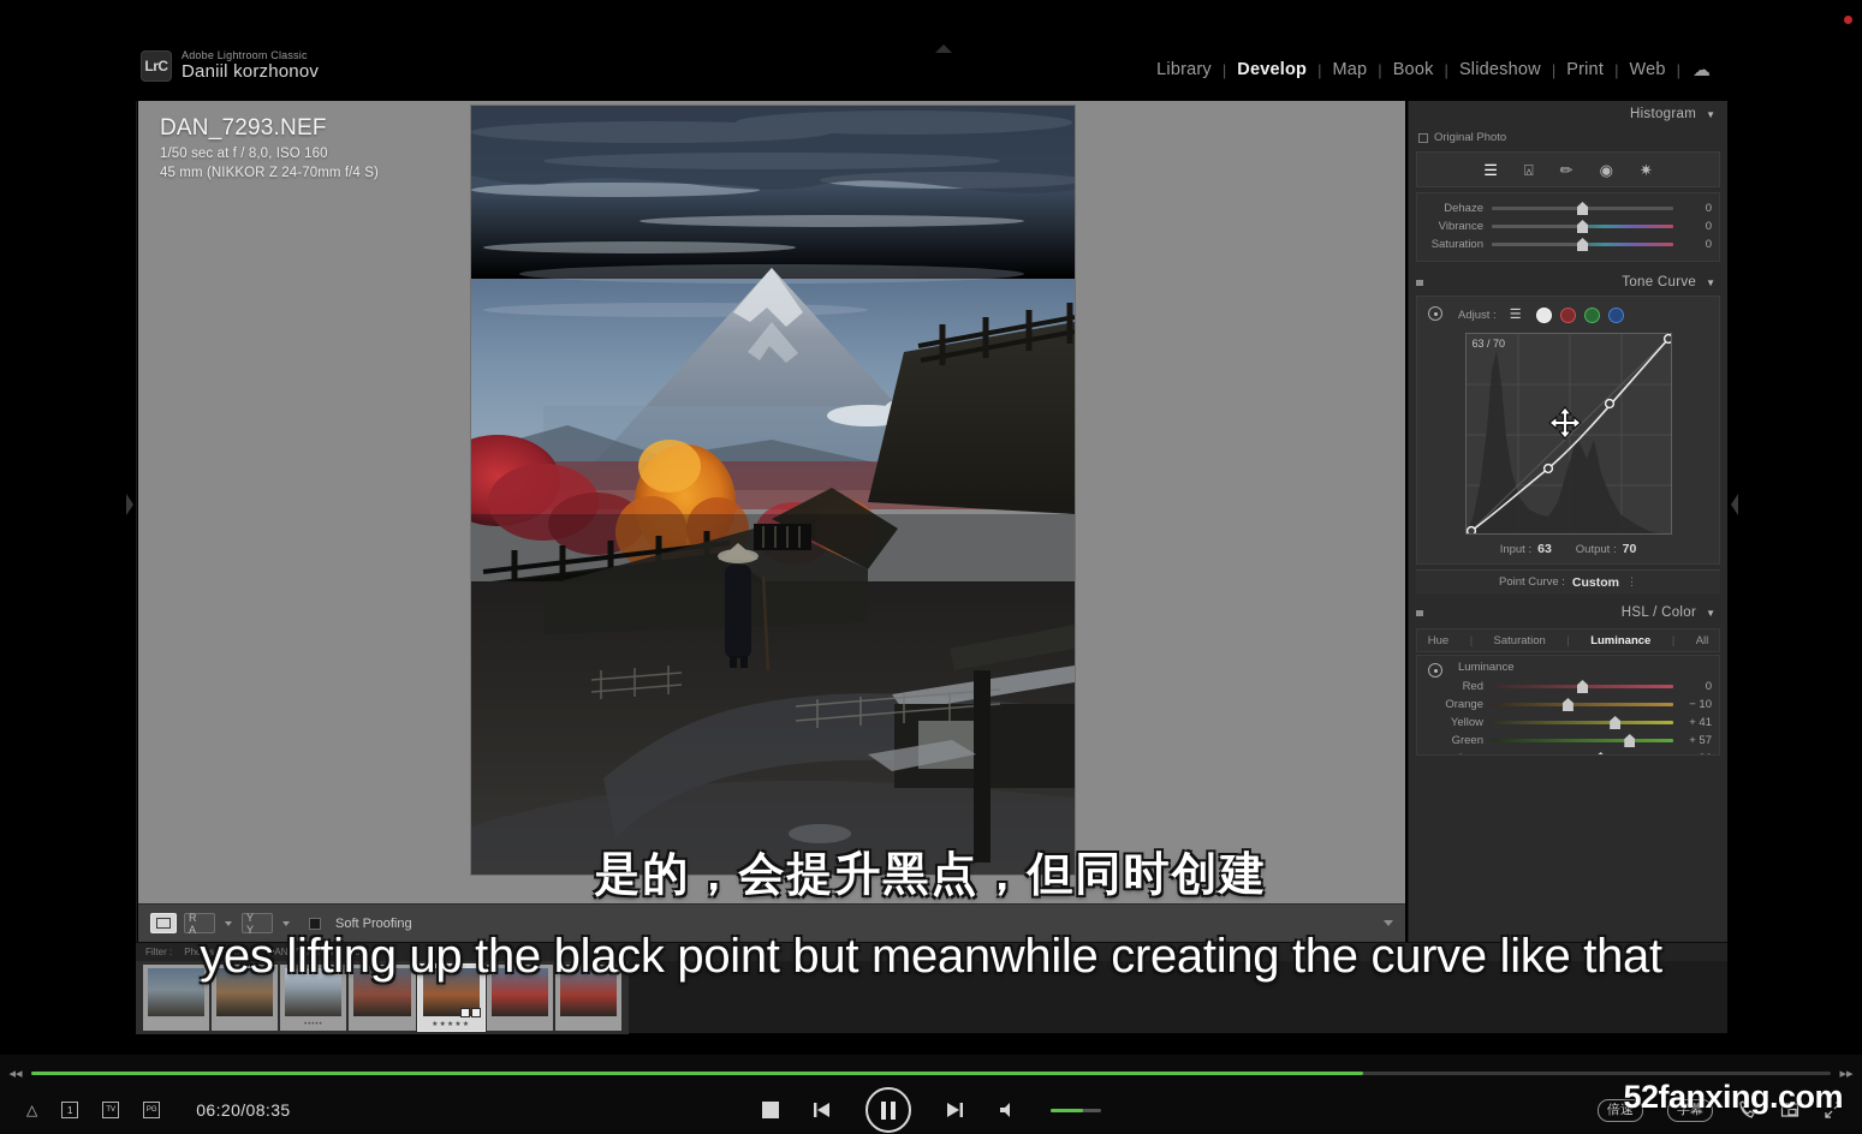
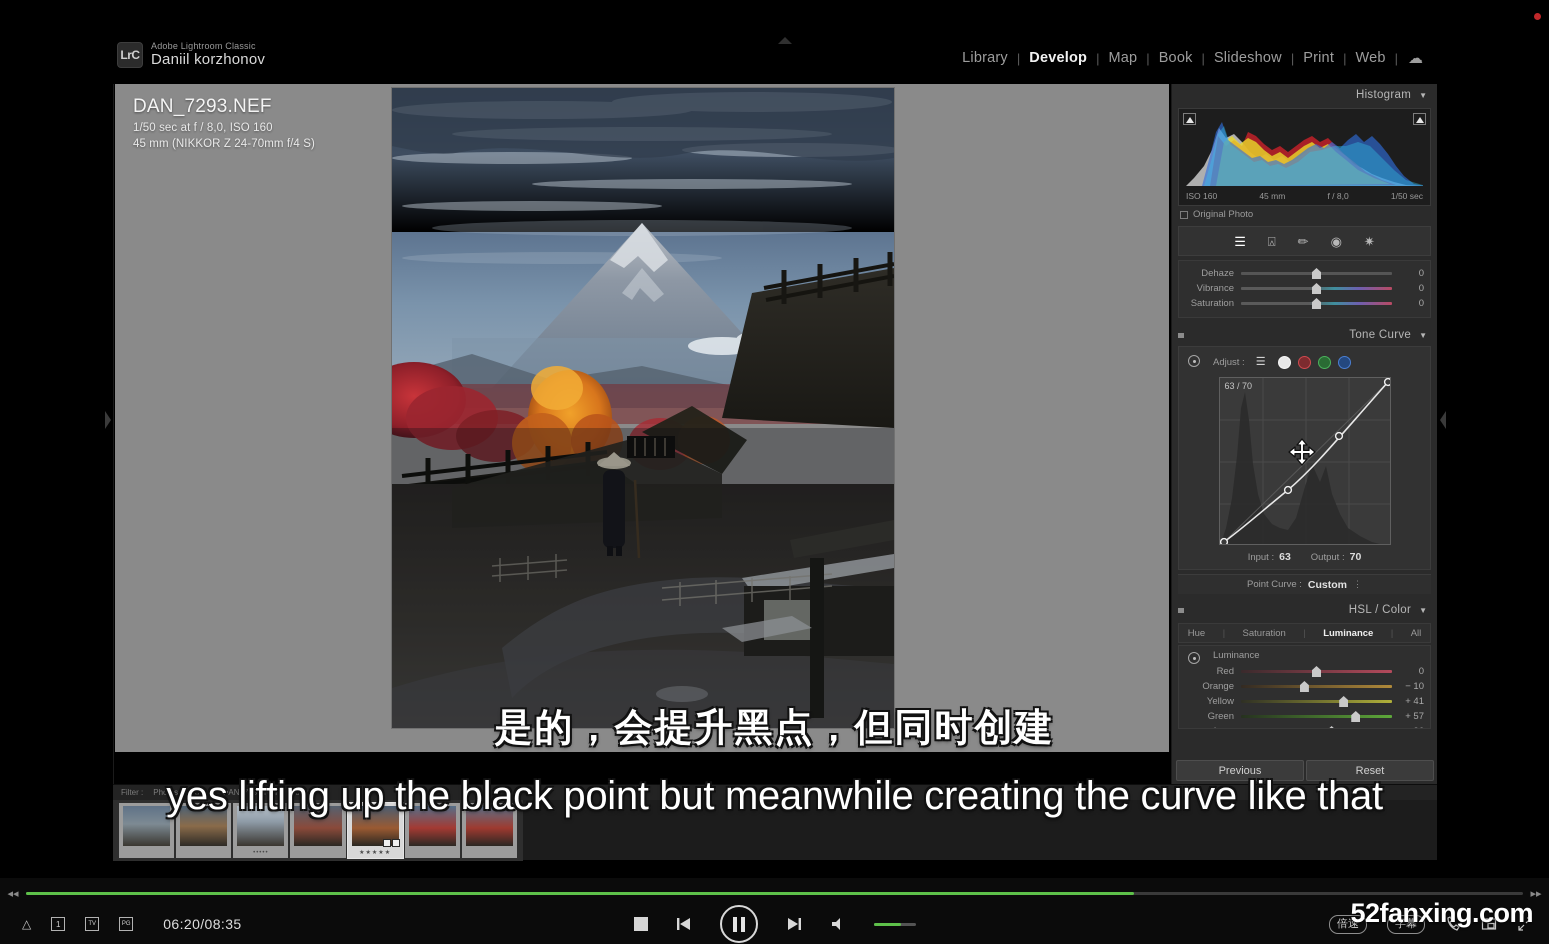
  LrC
  Adobe Lightroom Classic
  Daniil korzhonov
  Library
  |
  Develop
  |
  Map
  |
  Book
  |
  Slideshow
  |
  Print
  |
  Web
  |
  ☁
  DAN_7293.NEF
  1/50 sec at f / 8,0, ISO 160
  45 mm (NIKKOR Z 24-70mm f/4 S)
- R A
- Y Y
- Soft Proofing
  Histogram
  ▼
+ ISO 160
+ 45 mm
+ f / 8,0
+ 1/50 sec
  Original Photo
  ☰
  ⍓
  ✏
  ◉
  ✷
  Dehaze
  0
  Vibrance
  0
  Saturation
  0
  Tone Curve
  ▼
  Adjust :
  ☰
  63 / 70
  Input : 63
  Output : 70
  Point Curve :
  Custom
  ⋮
  HSL / Color
  ▼
  Hue
  Saturation
  |
  Luminance
  All
  Luminance
  Red
  0
  Orange
  − 10
  Yellow
  + 41
  Green
  + 57
+ Previous
+ Reset
  Filter :
  Photos
  1 of 12
  DAN_7293.NEF
  Sort :
  是的，会提升黑点，但同时创建
  yes lifting up the black point but meanwhile creating the curve like that
  ◂◂
  ▸▸
  △
  1
  06:20/08:35
  倍速
  字幕
  52fanxing.com
